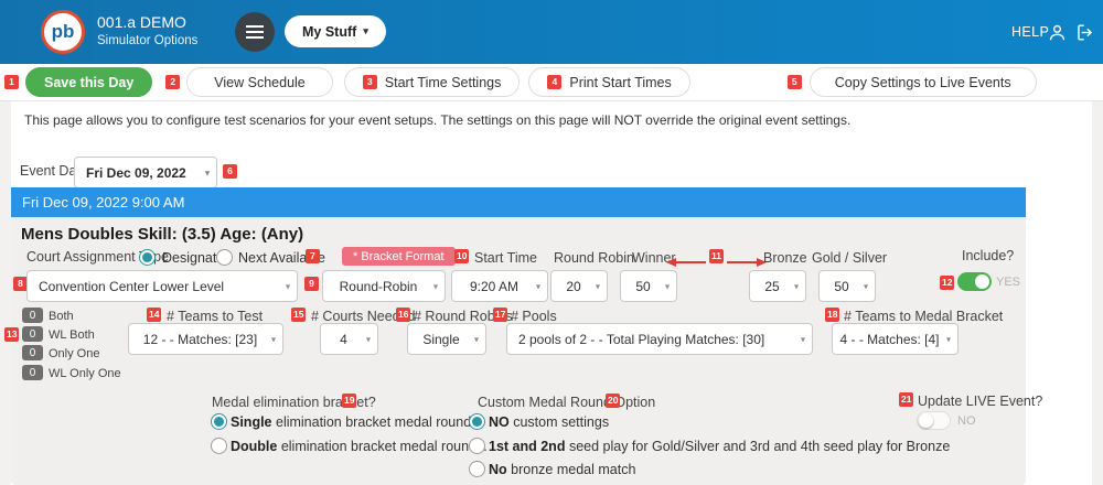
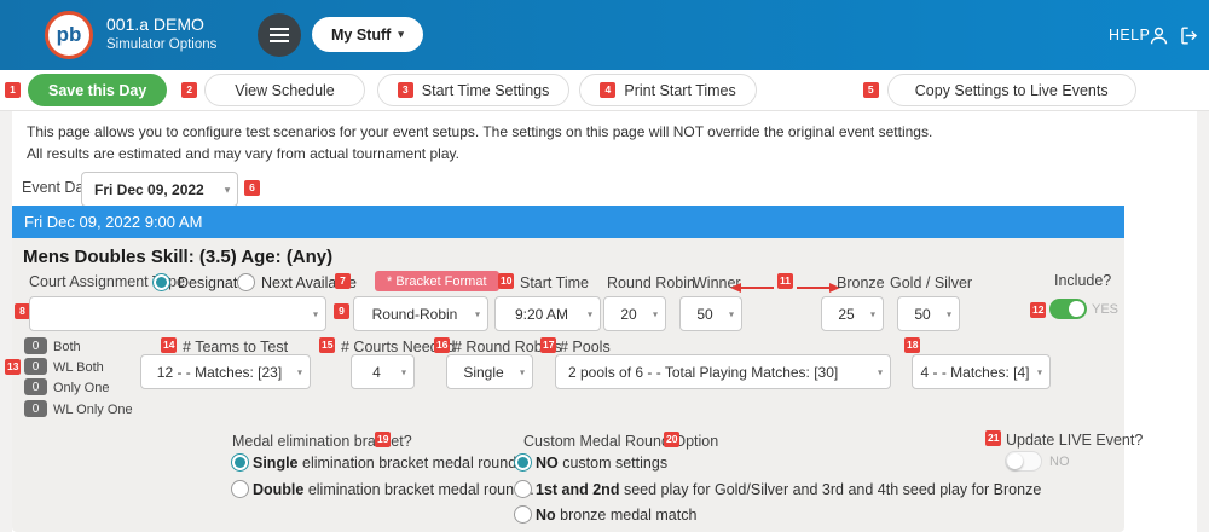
  pb
  001.a DEMO
  Simulator Options
  My Stuff
  ▾
  HELP
  1
  Save this Day
  2
  View Schedule
  3
  Start Time Settings
  4
  Print Start Times
  5
  Copy Settings to Live Events
  This page allows you to configure test scenarios for your event setups. The settings on this page will NOT override the original event settings.
+ All results are estimated and may vary from actual tournament play.
  Event Da
  Fri Dec 09, 2022
  ▾
  6
  Fri Dec 09, 2022 9:00 AM
  Mens Doubles Skill: (3.5) Age: (Any)
  Court Assignmentpe
  Designat
  Next Availae
  7
  * Bracket Format
  10
  Start Time
  Round Robin
  Winner
  11
  Bronze
  Gold / Silver
  Include?
  8
- Convention Center Lower Level
  ▾
  9
  Round-Robin
  ▾
  9:20 AM
  ▾
  20
  ▾
  50
  ▾
  25
  ▾
  50
  ▾
  12
  YES
  13
  0
  Both
  0
  WL Both
  0
  Only One
  0
  WL Only One
  14
  # Teams to Test
  12 - - Matches: [23]
  ▾
  15
  # Courts Need
  4
  ▾
  16
  # Round Robs
  Single
  ▾
  17
  # Pools
- 2 pools of 2 - - Total Playing Matches: [30]
+ 2 pools of 6 - - Total Playing Matches: [30]
  ▾
  18
- # Teams to Medal Bracket
  4 - - Matches: [4]
  ▾
  Medal elimination braet?
  19
  Single elimination bracket medal round
  Double elimination bracket medal roun.
  Custom Medal Roun Option
  20
  NO custom settings
  1st and 2nd seed play for Gold/Silver and 3rd and 4th seed play for Bronze
  No bronze medal match
  21
  Update LIVE Event?
  NO
